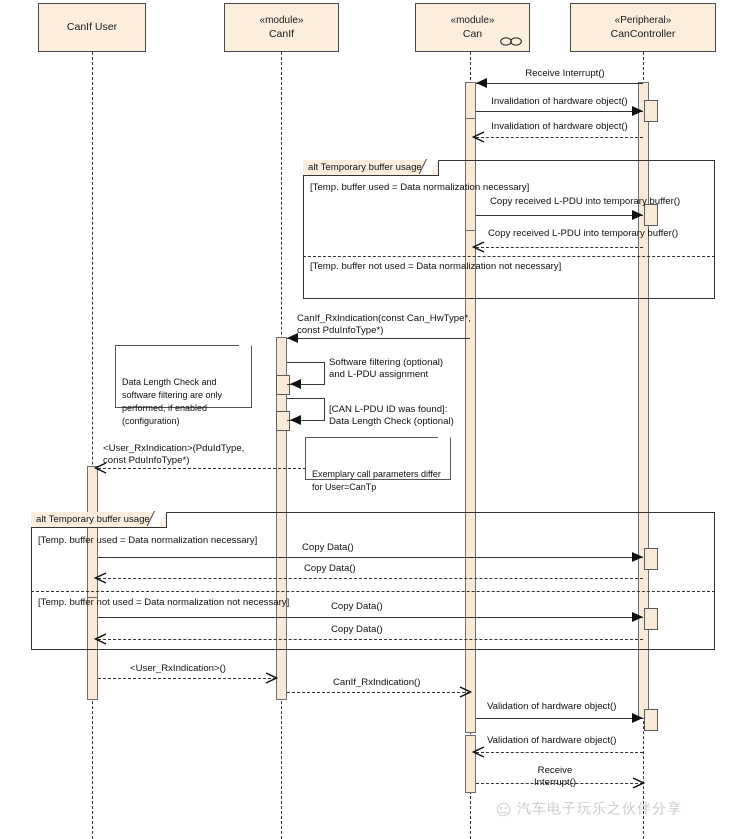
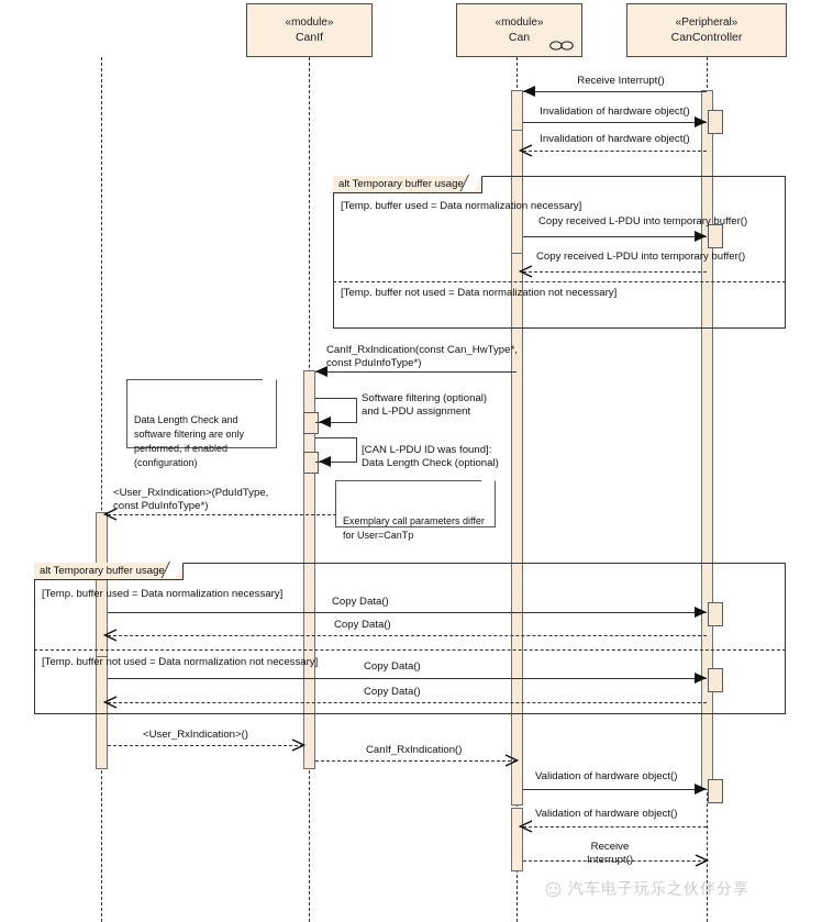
- CanIf User
  «module»
  CanIf
  «module»
  Can
  «Peripheral»
  CanController
  alt Temporary buffer usage
  [Temp. buffer used = Data normalization necessary]
  [Temp. buffer not used = Data normalization not necessary]
  alt Temporary buffer usage
  [Temp. buffer used = Data normalization necessary]
  [Temp. buffer not used = Data normalization not necessary]
  Receive Interrupt()
  Invalidation of hardware object()
  Invalidation of hardware object()
  Copy received L-PDU into temporary buffer()
  Copy received L-PDU into temporary buffer()
  CanIf_RxIndication(const Can_HwType*,
  const PduInfoType*)
  Software filtering (optional)
  and L-PDU assignment
  [CAN L-PDU ID was found]:
  Data Length Check (optional)
  <User_RxIndication>(PduIdType,
  const PduInfoType*)
  Copy Data()
  Copy Data()
  Copy Data()
  Copy Data()
  <User_RxIndication>()
  CanIf_RxIndication()
  Validation of hardware object()
  Validation of hardware object()
  Receive
  Interrupt()
  Data Length Check and
  software filtering are only
  performed, if enabled
  (configuration)
  Exemplary call parameters differ
  for User=CanTp
  汽车电子玩乐之伙伴分享
